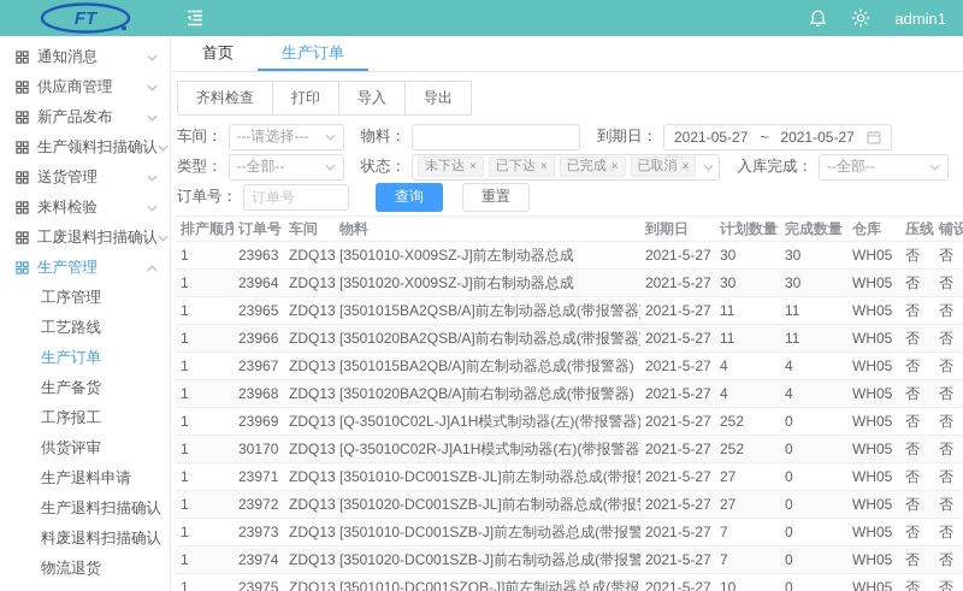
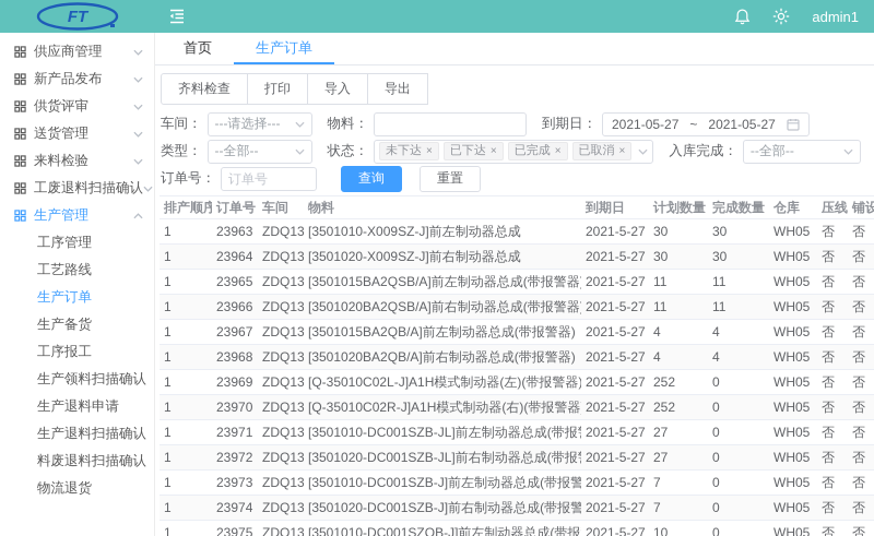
  FT
  admin1
- 通知消息
  供应商管理
  新产品发布
- 生产领料扫描确认
+ 供货评审
  送货管理
  来料检验
  工废退料扫描确认
  生产管理
  工序管理
  工艺路线
  生产订单
  生产备货
  工序报工
- 供货评审
+ 生产领料扫描确认
  生产退料申请
  生产退料扫描确认
  料废退料扫描确认
  物流退货
  首页
  生产订单
  齐料检查
  打印
  导入
  导出
  车间：
  ---请选择---
  物料：
  到期日：
  2021-05-27
  ~
  2021-05-27
  类型：
  --全部--
  状态：
  未下达
  ×
  已下达
  ×
  已完成
  ×
  已取消
  ×
  入库完成：
  --全部--
  订单号：
  订单号
  查询
  重置
  排产顺序
  订单号
  车间
  物料
  到期日
  计划数量
  完成数量
  仓库
  压线
  铺设
  1
  23963
  ZDQ13
  [3501010-X009SZ-J]前左制动器总成
  2021-5-27
  30
  30
  WH05
  否
  否
  1
  23964
  ZDQ13
  [3501020-X009SZ-J]前右制动器总成
  2021-5-27
  30
  30
  WH05
  否
  否
  1
  23965
  ZDQ13
  [3501015BA2QSB/A]前左制动器总成(带报警器
  2021-5-27
  11
  11
  WH05
  否
  否
  1
  23966
  ZDQ13
  [3501020BA2QSB/A]前右制动器总成(带报警器
  2021-5-27
  11
  11
  WH05
  否
  否
  1
  23967
  ZDQ13
  [3501015BA2QB/A]前左制动器总成(带报警器)
  2021-5-27
  4
  4
  WH05
  否
  否
  1
  23968
  ZDQ13
  [3501020BA2QB/A]前右制动器总成(带报警器)
  2021-5-27
  4
  4
  WH05
  否
  否
  1
  23969
  ZDQ13
  [Q-35010C02L-J]A1H模式制动器(左)(带报警器)
  2021-5-27
  252
  0
  WH05
  否
  否
  1
- 30170
+ 23970
  ZDQ13
  [Q-35010C02R-J]A1H模式制动器(右)(带报警器
  2021-5-27
  252
  0
  WH05
  否
  否
  1
  23971
  ZDQ13
  [3501010-DC001SZB-JL]前左制动器总成(带报
  2021-5-27
  27
  0
  WH05
  否
  否
  1
  23972
  ZDQ13
  [3501020-DC001SZB-JL]前右制动器总成(带报
  2021-5-27
  27
  0
  WH05
  否
  否
  1
  23973
  ZDQ13
  [3501010-DC001SZB-J]前左制动器总成(带报警
  2021-5-27
  7
  0
  WH05
  否
  否
  1
  23974
  ZDQ13
  [3501020-DC001SZB-J]前右制动器总成(带报警
  2021-5-27
  7
  0
  WH05
  否
  否
  1
  23975
  ZDQ13
  [3501010-DC001SZQB-J]前左制动器总成(带报
  2021-5-27
  10
  0
  WH05
  否
  否
